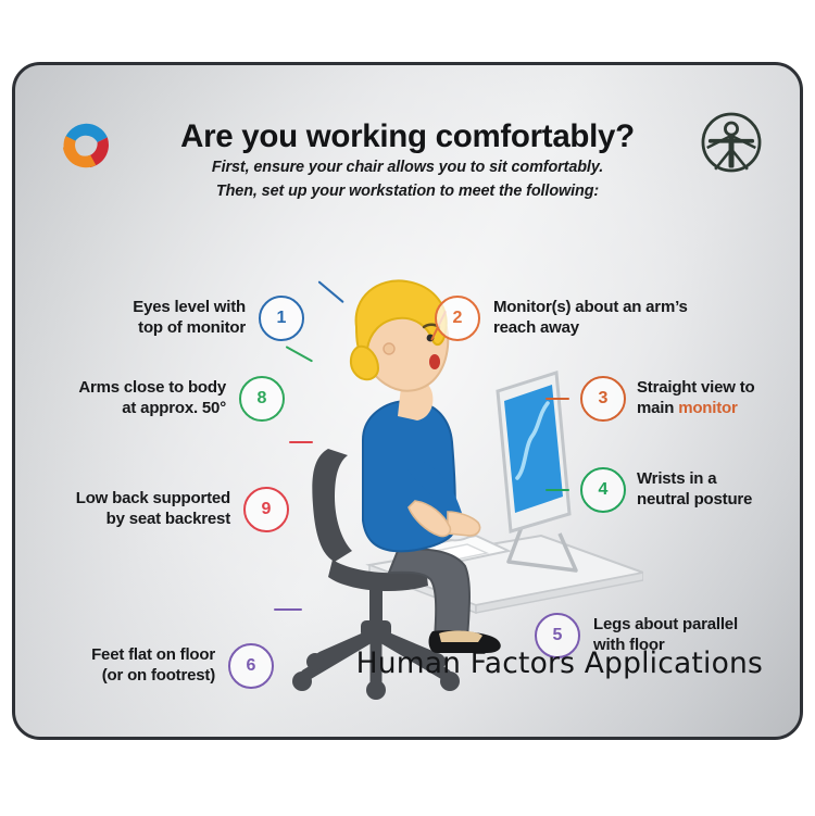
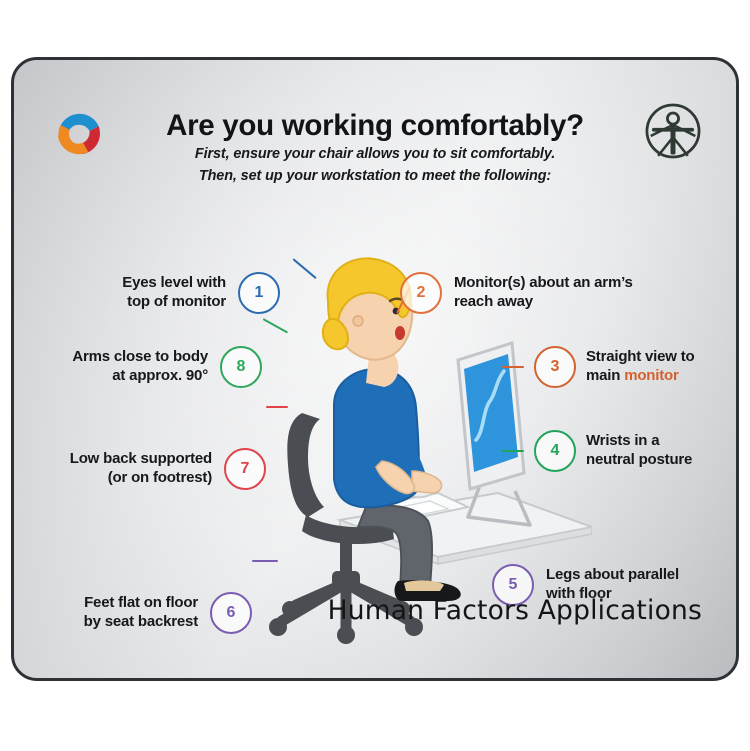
  Eyes level with
  top of monitor
  1
  Arms close to body
- at approx. 50°
+ at approx. 90°
  8
  Low back supported
- by seat backrest
+ (or on footrest)
- 9
+ 7
  Feet flat on floor
- (or on footrest)
+ by seat backrest
  6
  2
  Monitor(s) about an arm’s
  reach away
  3
  Straight view to
  main monitor
  4
  Wrists in a
  neutral posture
  5
  Legs about parallel
  with floor
  Are you working comfortably?
  First, ensure your chair allows you to sit comfortably.
  Then, set up your workstation to meet the following:
  Human Factors Applications
